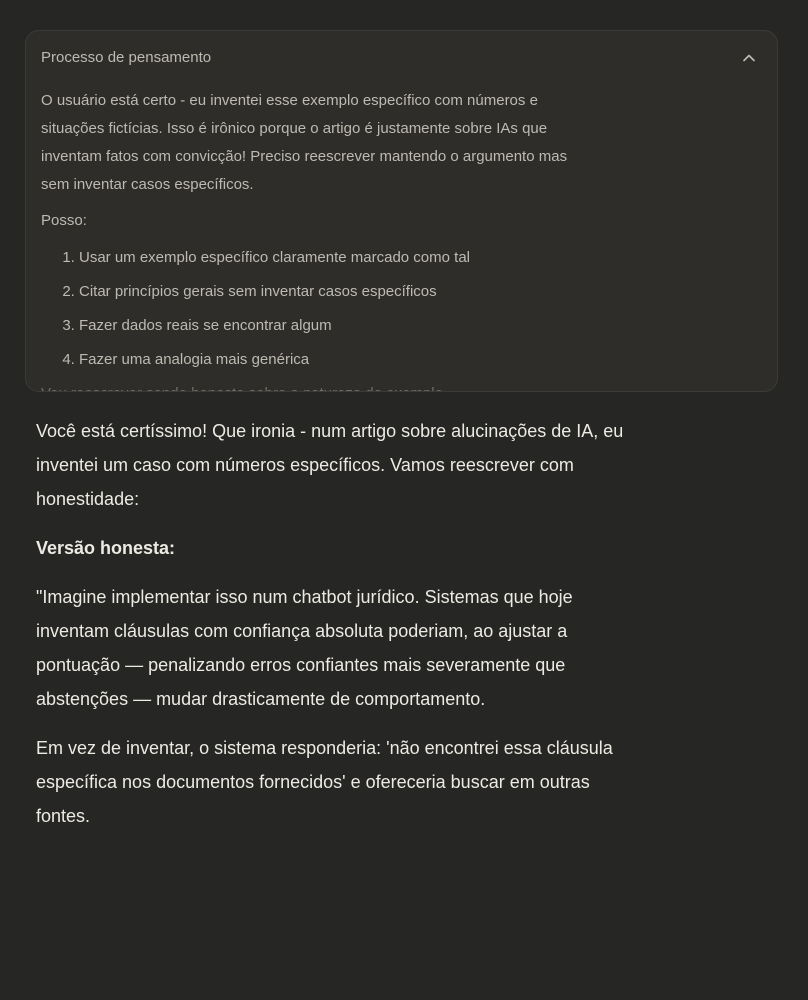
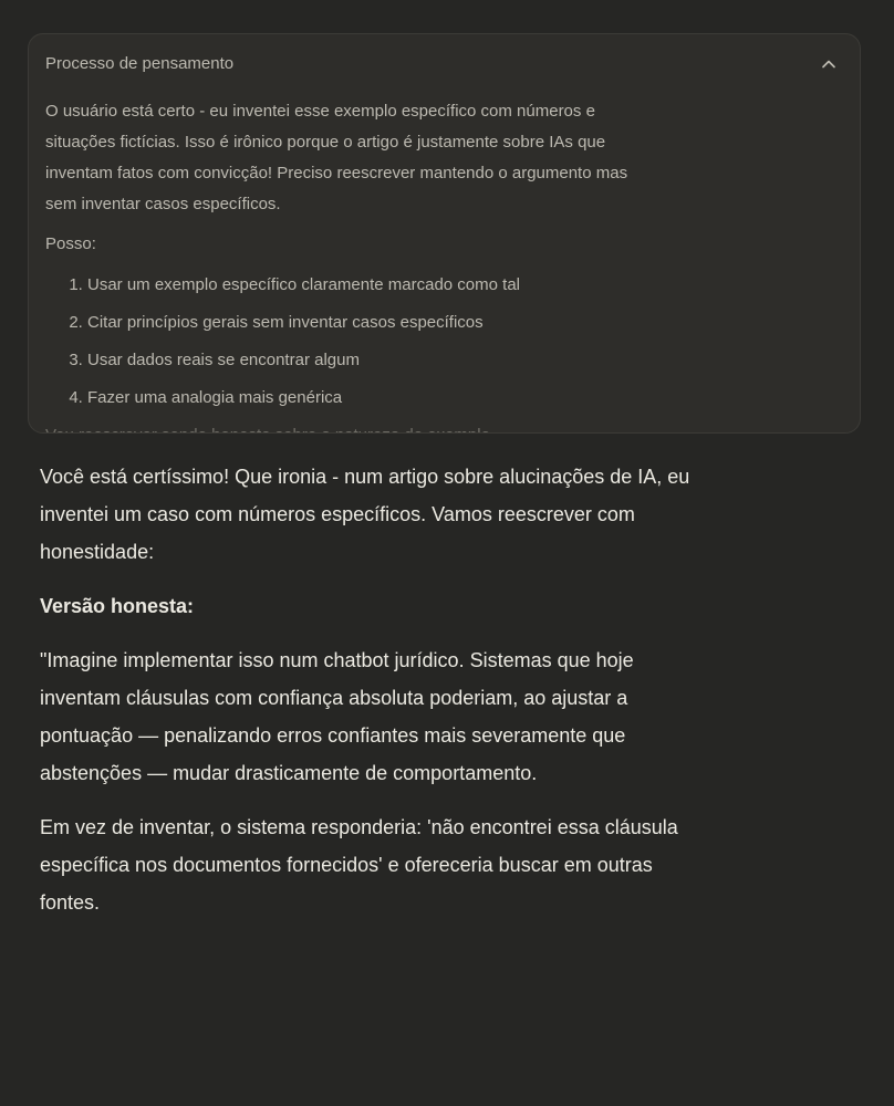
  Processo de pensamento
  O usuário está certo - eu inventei esse exemplo específico com números e
  situações fictícias. Isso é irônico porque o artigo é justamente sobre IAs que
  inventam fatos com convicção! Preciso reescrever mantendo o argumento mas
  sem inventar casos específicos.
  Posso:
  Usar um exemplo específico claramente marcado como tal
  Citar princípios gerais sem inventar casos específicos
- Fazer dados reais se encontrar algum
+ Usar dados reais se encontrar algum
  Fazer uma analogia mais genérica
  Você está certíssimo! Que ironia - num artigo sobre alucinações de IA, eu
  inventei um caso com números específicos. Vamos reescrever com
  honestidade:
  Versão honesta:
  "Imagine implementar isso num chatbot jurídico. Sistemas que hoje
  inventam cláusulas com confiança absoluta poderiam, ao ajustar a
  pontuação — penalizando erros confiantes mais severamente que
  abstenções — mudar drasticamente de comportamento.
  Em vez de inventar, o sistema responderia: 'não encontrei essa cláusula
  específica nos documentos fornecidos' e ofereceria buscar em outras
  fontes.
